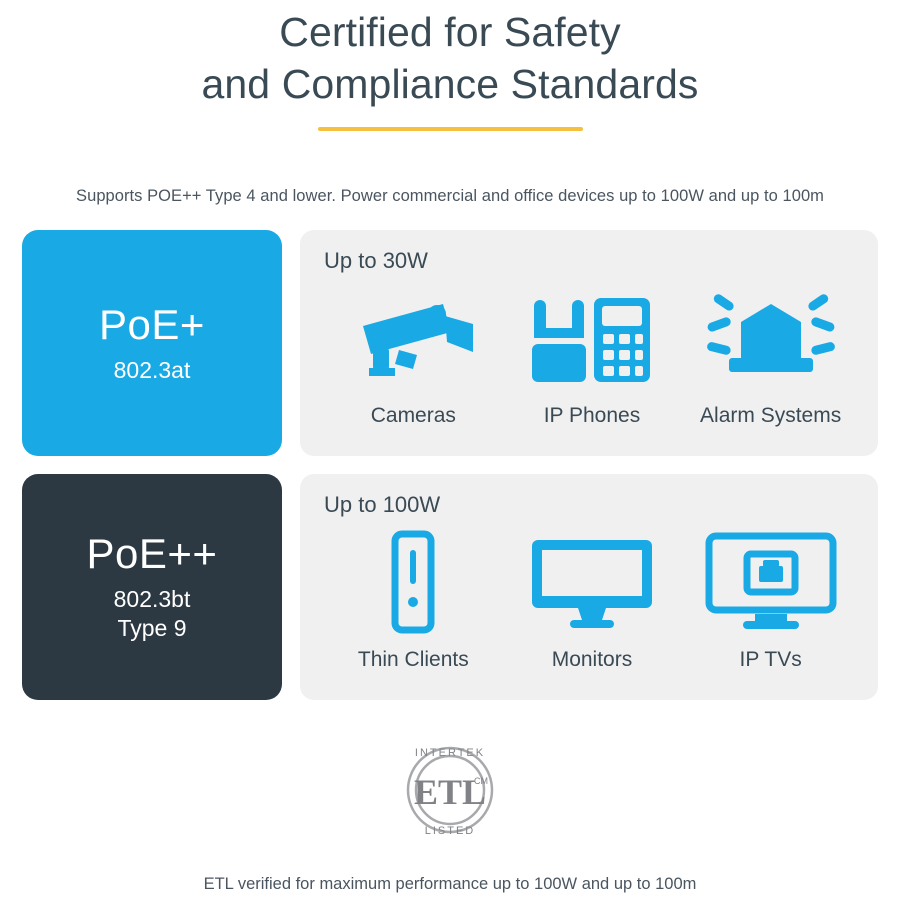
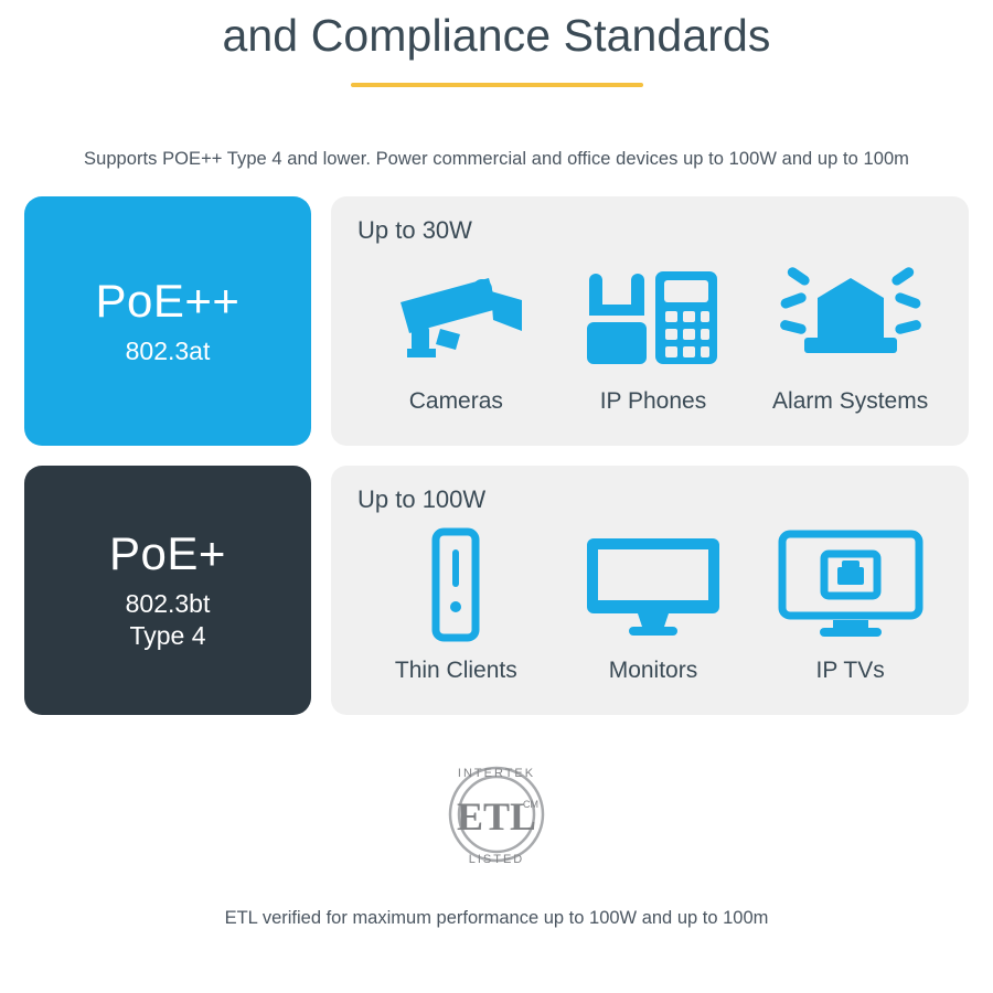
- Certified for Safety
  and Compliance Standards
  Supports POE++ Type 4 and lower. Power commercial and office devices up to 100W and up to 100m
- PoE+
+ PoE++
  802.3at
  Up to 30W
  Cameras
  IP Phones
  Alarm Systems
- PoE++
+ PoE+
  802.3bt
- Type 9
+ Type 4
  Up to 100W
  Thin Clients
  Monitors
  IP TVs
  ETL
  CM
  INTERTEK
  LISTED
  ETL verified for maximum performance up to 100W and up to 100m
